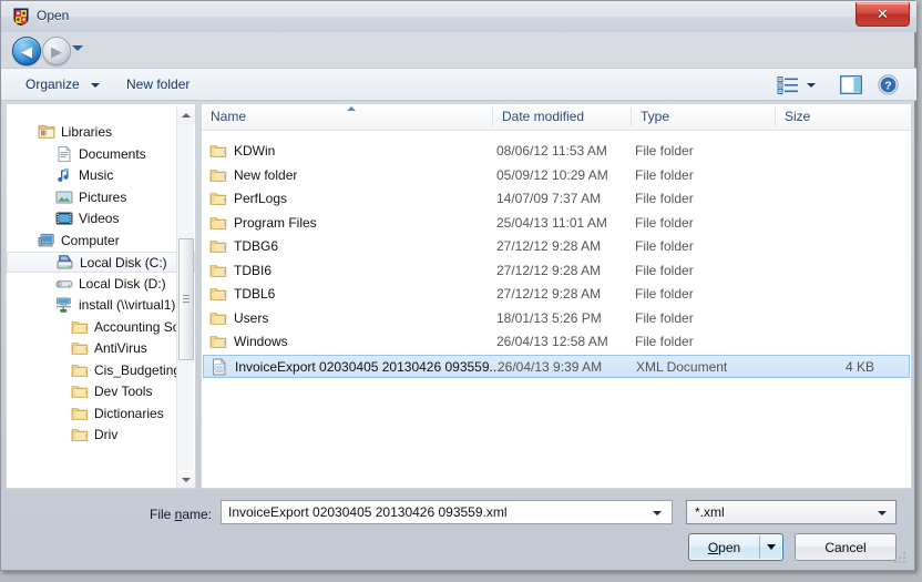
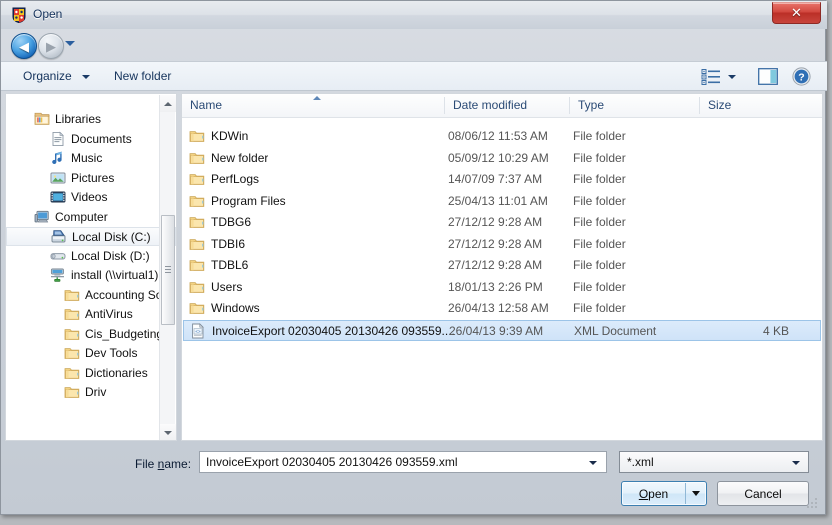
  Open
  ✕
  ◀
  ▶
  Organize
  New folder
  ?
  Libraries
  Documents
  Music
  Pictures
  Videos
  Computer
  Local Disk (C:)
  Local Disk (D:)
  install (\\virtual1)
  Accounting S
  AntiVirus
  Cis_Budgetin
  Dev Tools
  Dictionaries
  Driv
  Name
  Date modified
  Type
  Size
  KDWin
  08/06/12 11:53 AM
  File folder
  New folder
  05/09/12 10:29 AM
  File folder
  PerfLogs
  14/07/09 7:37 AM
  File folder
  Program Files
  25/04/13 11:01 AM
  File folder
  TDBG6
  27/12/12 9:28 AM
  File folder
  TDBI6
  27/12/12 9:28 AM
  File folder
  TDBL6
  27/12/12 9:28 AM
  File folder
  Users
- 18/01/13 5:26 PM
+ 18/01/13 2:26 PM
  File folder
  Windows
  26/04/13 12:58 AM
  File folder
  InvoiceExport 02030405 20130426 093559....
  26/04/13 9:39 AM
  XML Document
  4 KB
  File name:
  InvoiceExport 02030405 20130426 093559.xml
  *.xml
  O
  pen
  Cancel
